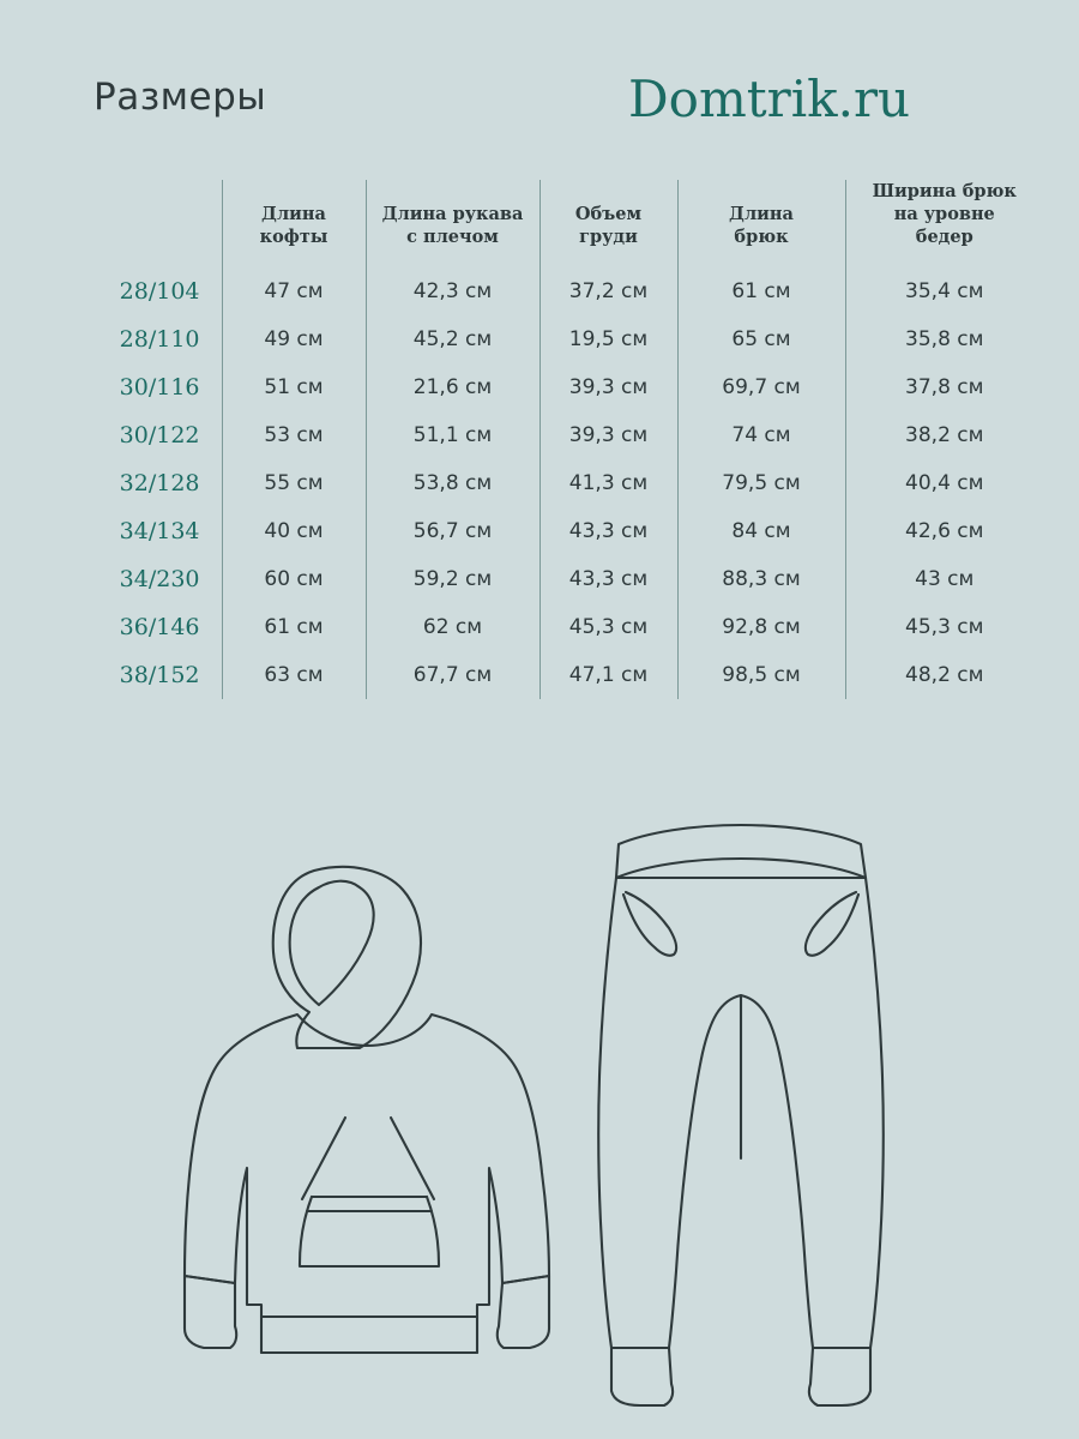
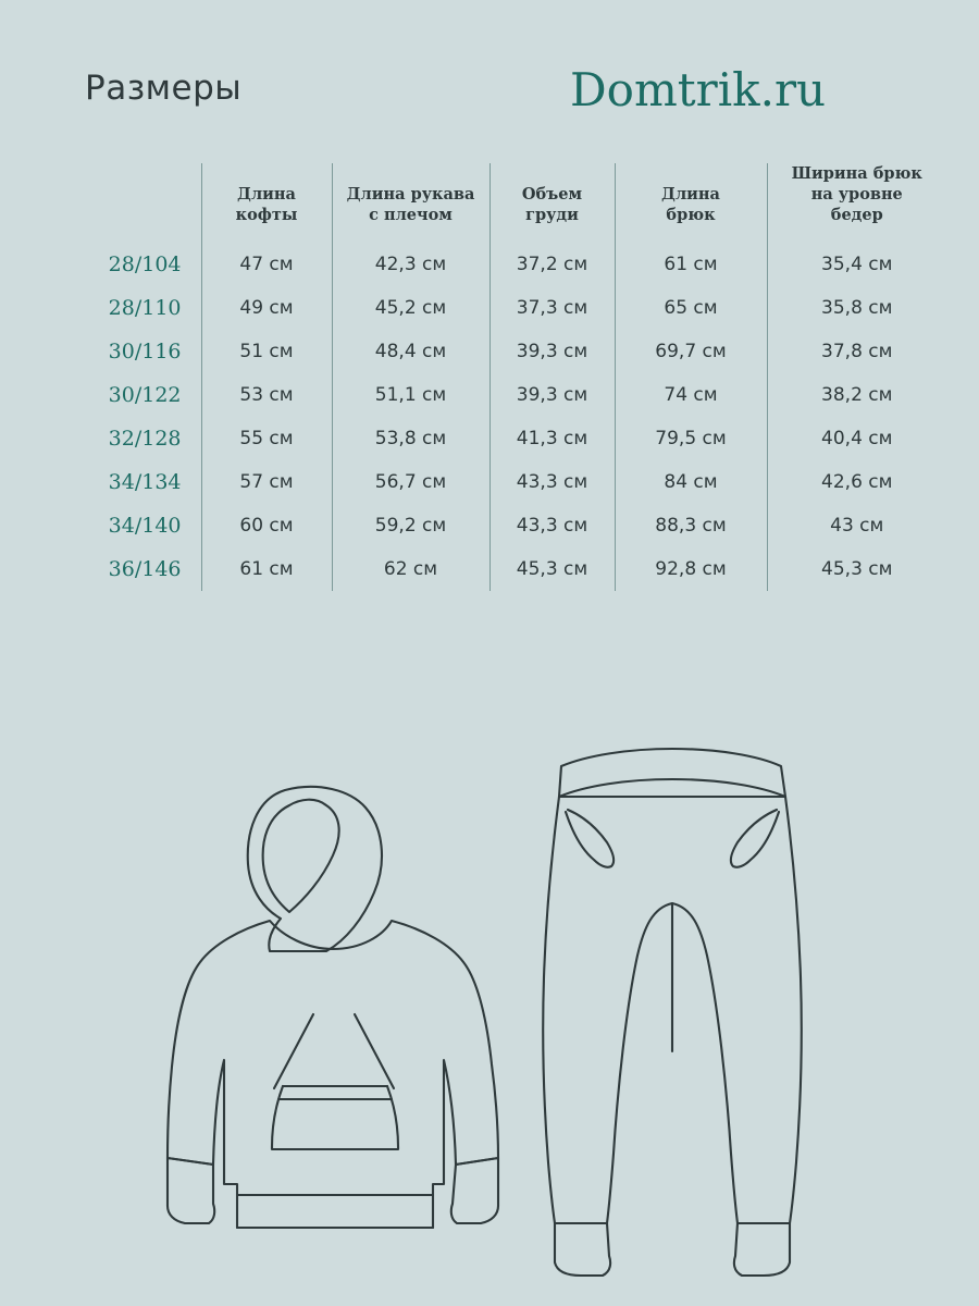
  Размеры
  Domtrik.ru
  	Длинакофты	Длина рукавас плечом	Объемгруди	Длинабрюк	Ширина брюкна уровнебедер
  28/104	47 см	42,3 см	37,2 см	61 см	35,4 см
- 28/110	49 см	45,2 см	19,5 см	65 см	35,8 см
+ 28/110	49 см	45,2 см	37,3 см	65 см	35,8 см
- 30/116	51 см	21,6 см	39,3 см	69,7 см	37,8 см
+ 30/116	51 см	48,4 см	39,3 см	69,7 см	37,8 см
  30/122	53 см	51,1 см	39,3 см	74 см	38,2 см
  32/128	55 см	53,8 см	41,3 см	79,5 см	40,4 см
- 34/134	40 см	56,7 см	43,3 см	84 см	42,6 см
+ 34/134	57 см	56,7 см	43,3 см	84 см	42,6 см
- 34/230	60 см	59,2 см	43,3 см	88,3 см	43 см
+ 34/140	60 см	59,2 см	43,3 см	88,3 см	43 см
  36/146	61 см	62 см	45,3 см	92,8 см	45,3 см
- 38/152	63 см	67,7 см	47,1 см	98,5 см	48,2 см
